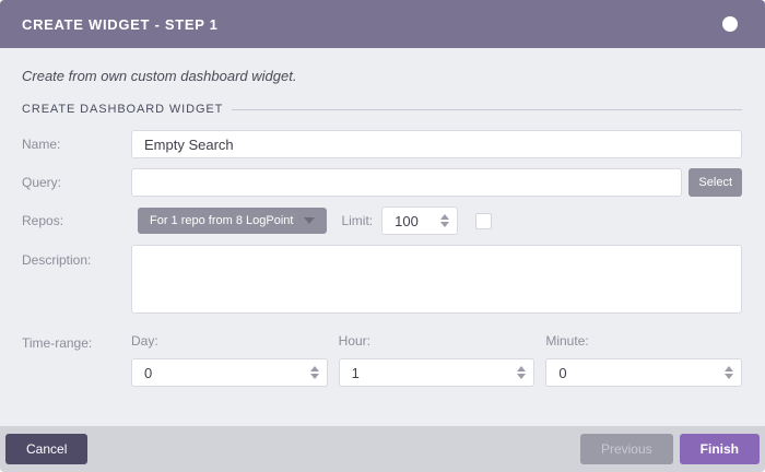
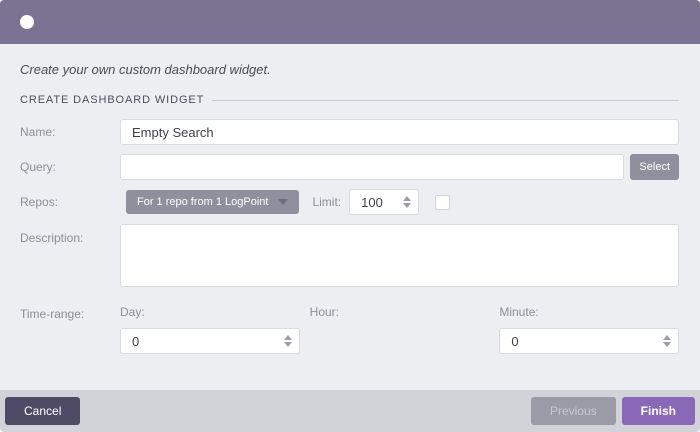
- CREATE WIDGET - STEP 1
- Create from own custom dashboard widget.
+ Create your own custom dashboard widget.
  CREATE DASHBOARD WIDGET
  Name:
  Empty Search
  Query:
  Select
  Repos:
- For 1 repo from 8 LogPoint
+ For 1 repo from 1 LogPoint
  Limit:
  100
  Description:
  Time-range:
  Day:
  0
  Hour:
- 1
  Minute:
  0
  Cancel
  Previous
  Finish
